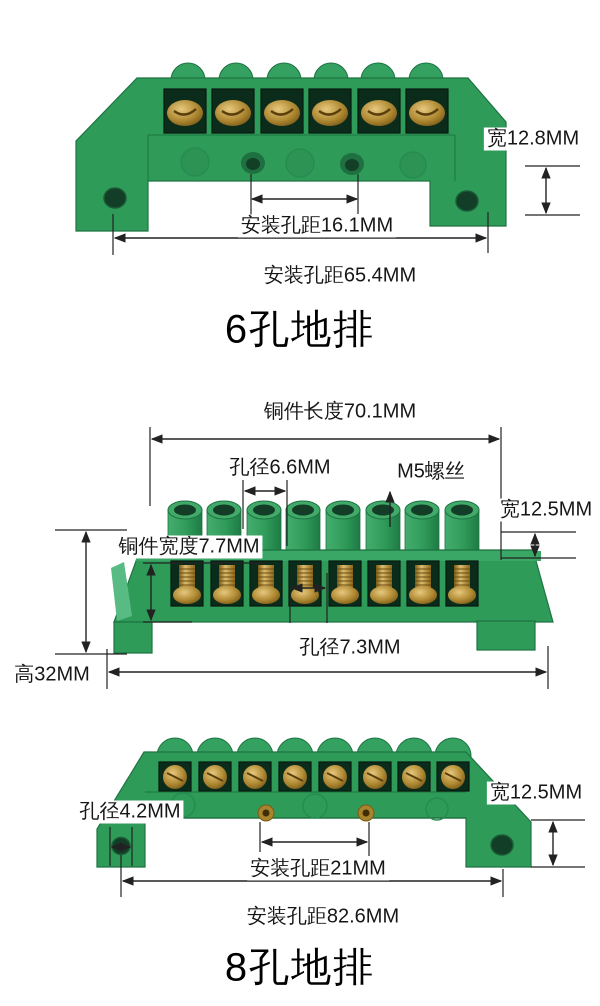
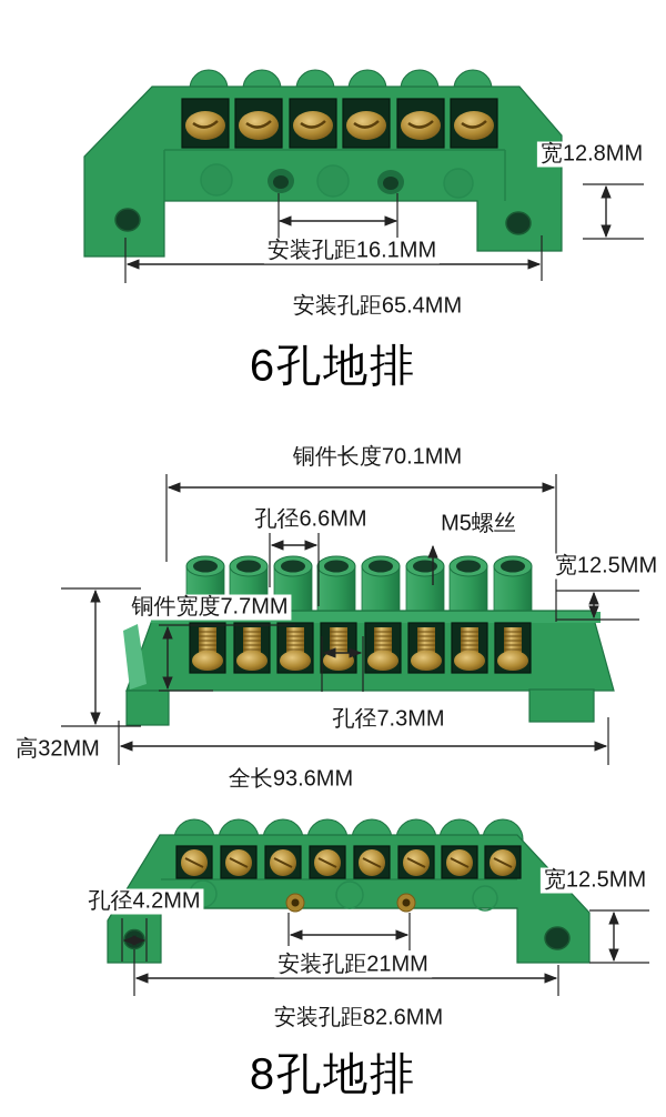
  宽12.8MM
  安装孔距16.1MM
  安装孔距65.4MM
  6孔地排
  铜件长度70.1MM
  孔径6.6MM
  M5螺丝
  宽12.5MM
  铜件宽度7.7MM
  孔径7.3MM
  高32MM
+ 全长93.6MM
  孔径4.2MM
  宽12.5MM
  安装孔距21MM
  安装孔距82.6MM
  8孔地排
